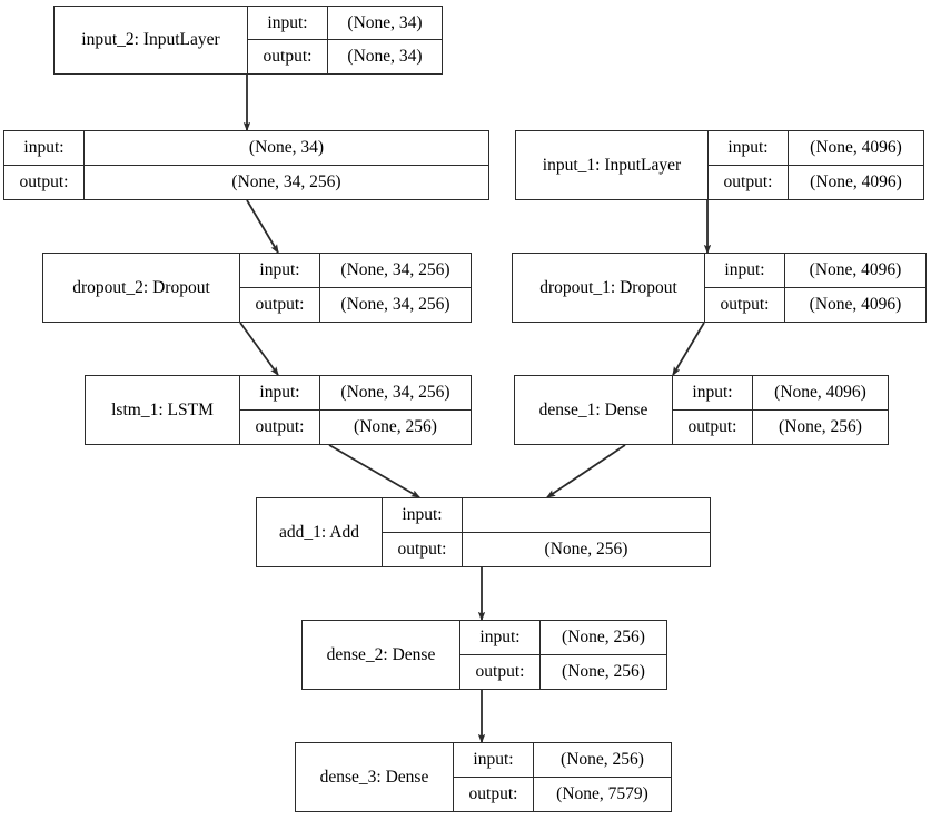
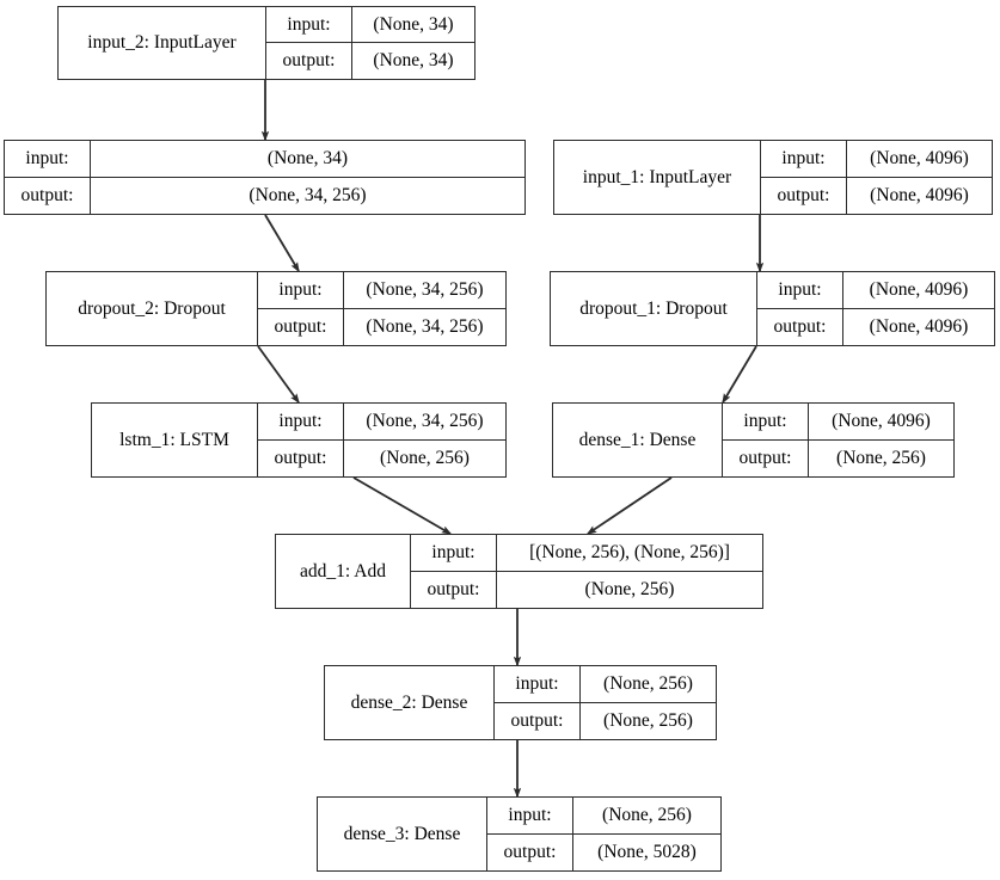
  input_2: InputLayer
  input:
  (None, 34)
  output:
  (None, 34)
  input:
  (None, 34)
  output:
  (None, 34, 256)
  input_1: InputLayer
  input:
  (None, 4096)
  output:
  (None, 4096)
  dropout_2: Dropout
  input:
  (None, 34, 256)
  output:
  (None, 34, 256)
  dropout_1: Dropout
  input:
  (None, 4096)
  output:
  (None, 4096)
  lstm_1: LSTM
  input:
  (None, 34, 256)
  output:
  (None, 256)
  dense_1: Dense
  input:
  (None, 4096)
  output:
  (None, 256)
  add_1: Add
  input:
+ [(None, 256), (None, 256)]
  output:
  (None, 256)
  dense_2: Dense
  input:
  (None, 256)
  output:
  (None, 256)
  dense_3: Dense
  input:
  (None, 256)
  output:
- (None, 7579)
+ (None, 5028)
